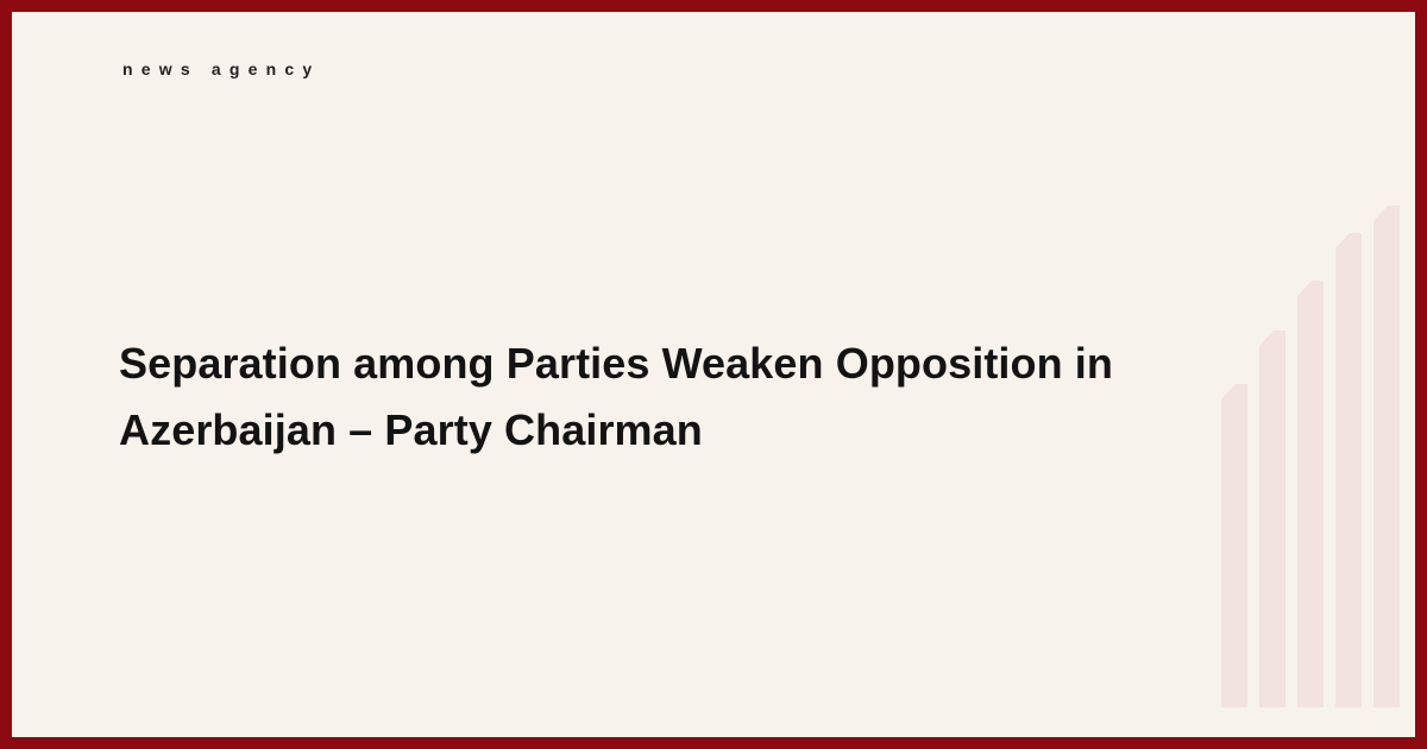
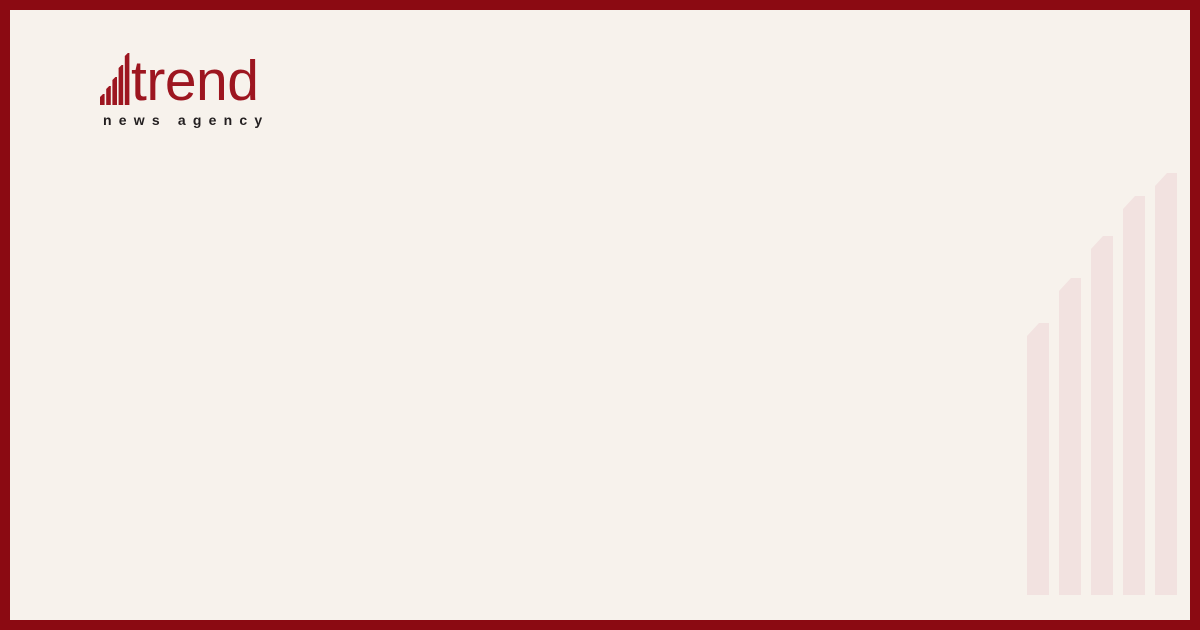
+ trend
  news agency
- Separation among Parties Weaken Opposition in Azerbaijan – Party Chairman
